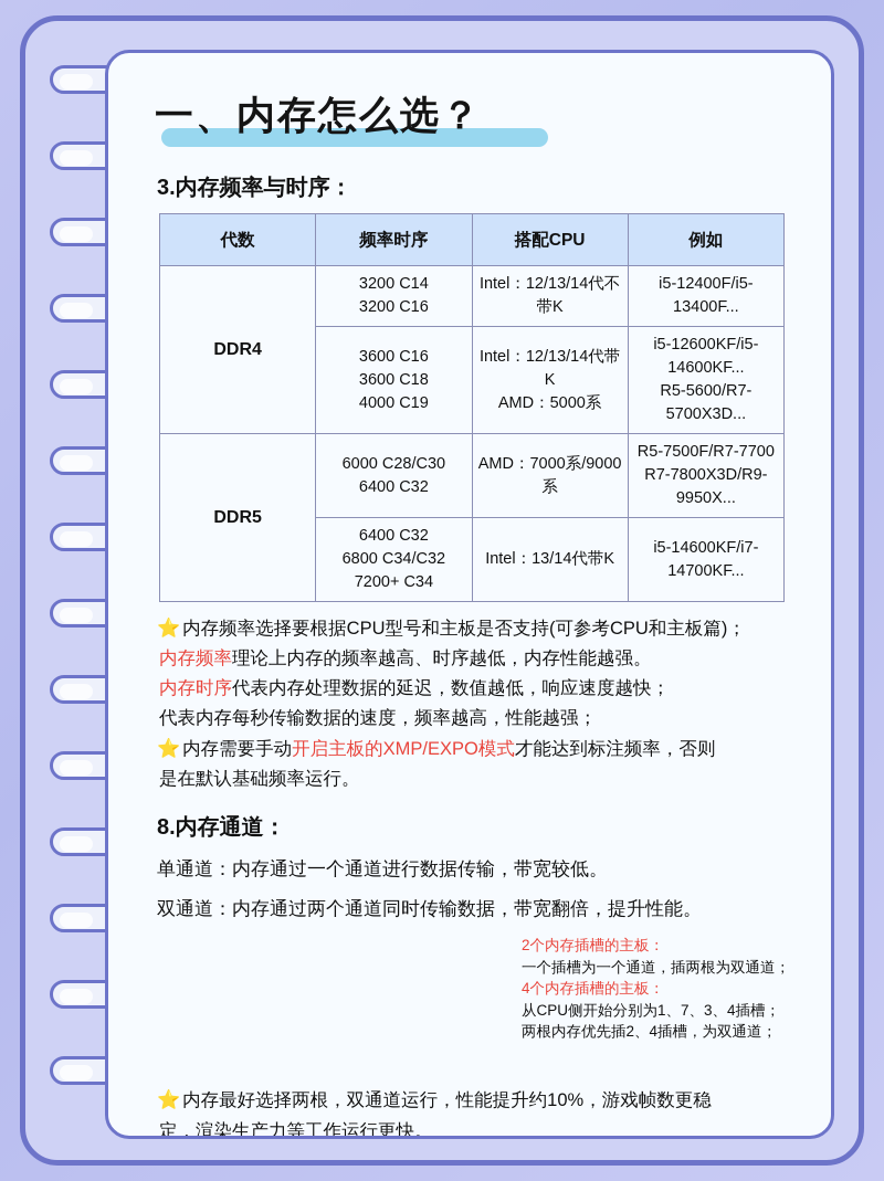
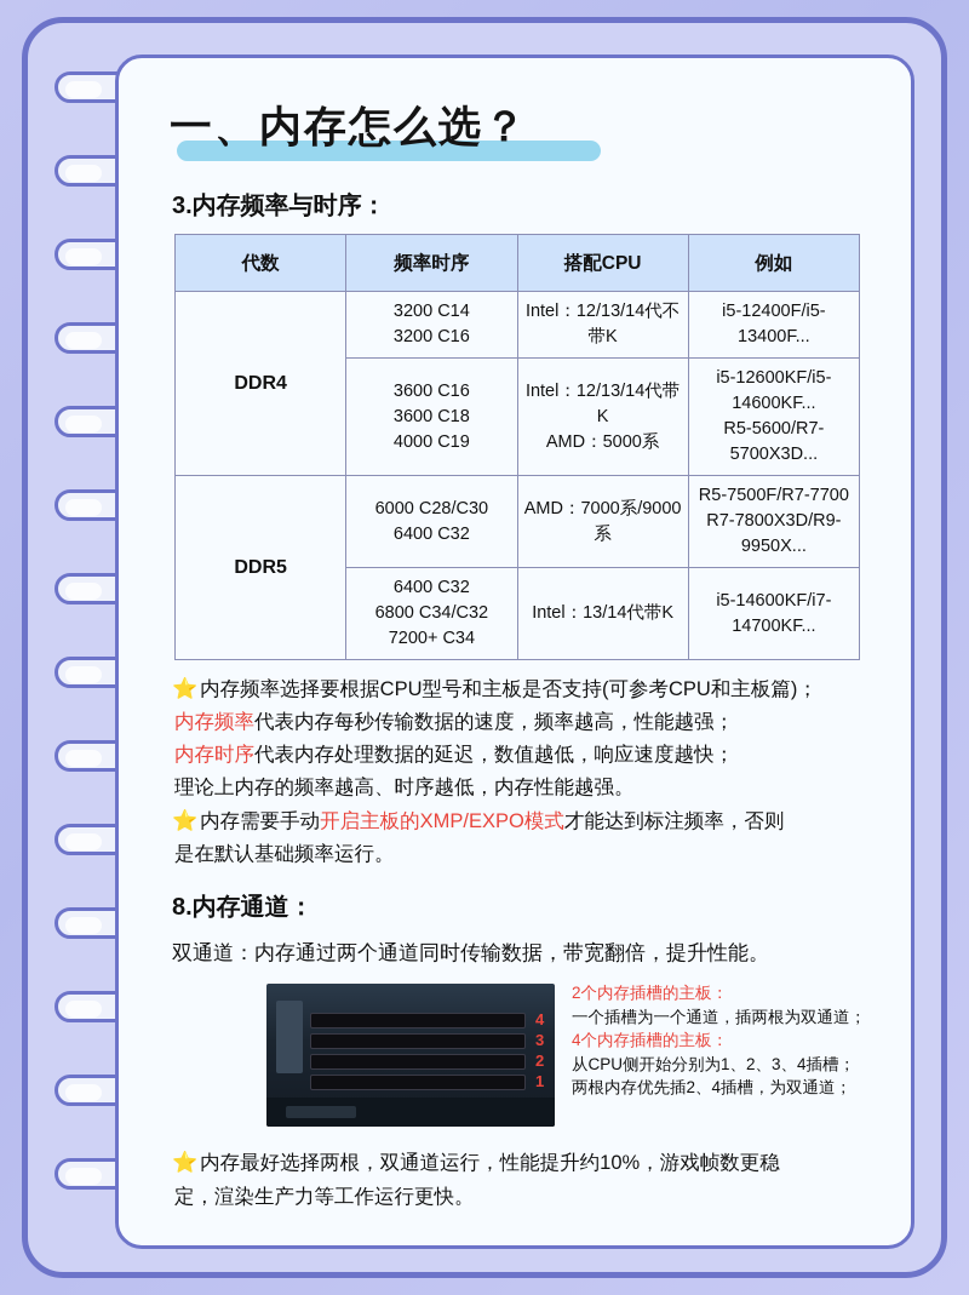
  一、内存怎么选？
  3.内存频率与时序：
  代数	频率时序	搭配CPU	例如
  DDR4	3200 C143200 C16	Intel：12/13/14代不带K	i5-12400F/i5-13400F...
  3600 C163600 C184000 C19	Intel：12/13/14代带KAMD：5000系	i5-12600KF/i5-14600KF...R5-5600/R7-5700X3D...
  DDR5	6000 C28/C306400 C32	AMD：7000系/9000系	R5-7500F/R7-7700R7-7800X3D/R9-9950X...
  6400 C326800 C34/C327200+ C34	Intel：13/14代带K	i5-14600KF/i7-14700KF...
  ⭐内存频率选择要根据CPU型号和主板是否支持(可参考CPU和主板篇)；
- 内存频率理论上内存的频率越高、时序越低，内存性能越强。
+ 内存频率代表内存每秒传输数据的速度，频率越高，性能越强；
  内存时序代表内存处理数据的延迟，数值越低，响应速度越快；
- 代表内存每秒传输数据的速度，频率越高，性能越强；
+ 理论上内存的频率越高、时序越低，内存性能越强。
  ⭐内存需要手动开启主板的XMP/EXPO模式才能达到标注频率，否则
  是在默认基础频率运行。
  8.内存通道：
- 单通道：内存通过一个通道进行数据传输，带宽较低。
  双通道：内存通过两个通道同时传输数据，带宽翻倍，提升性能。
+ 4
+ 3
+ 2
+ 1
  2个内存插槽的主板：
  一个插槽为一个通道，插两根为双通道；
  4个内存插槽的主板：
- 从CPU侧开始分别为1、7、3、4插槽；
+ 从CPU侧开始分别为1、2、3、4插槽；
  两根内存优先插2、4插槽，为双通道；
  ⭐内存最好选择两根，双通道运行，性能提升约10%，游戏帧数更稳
  定，渲染生产力等工作运行更快。
